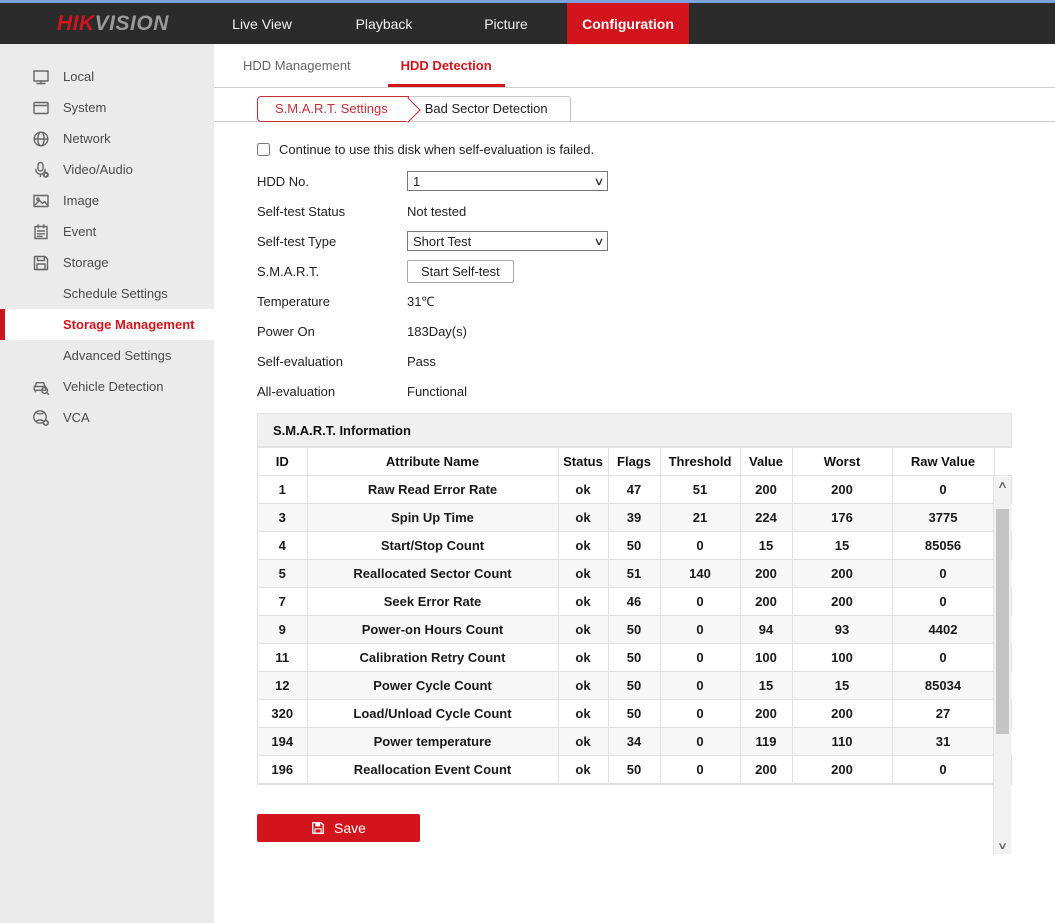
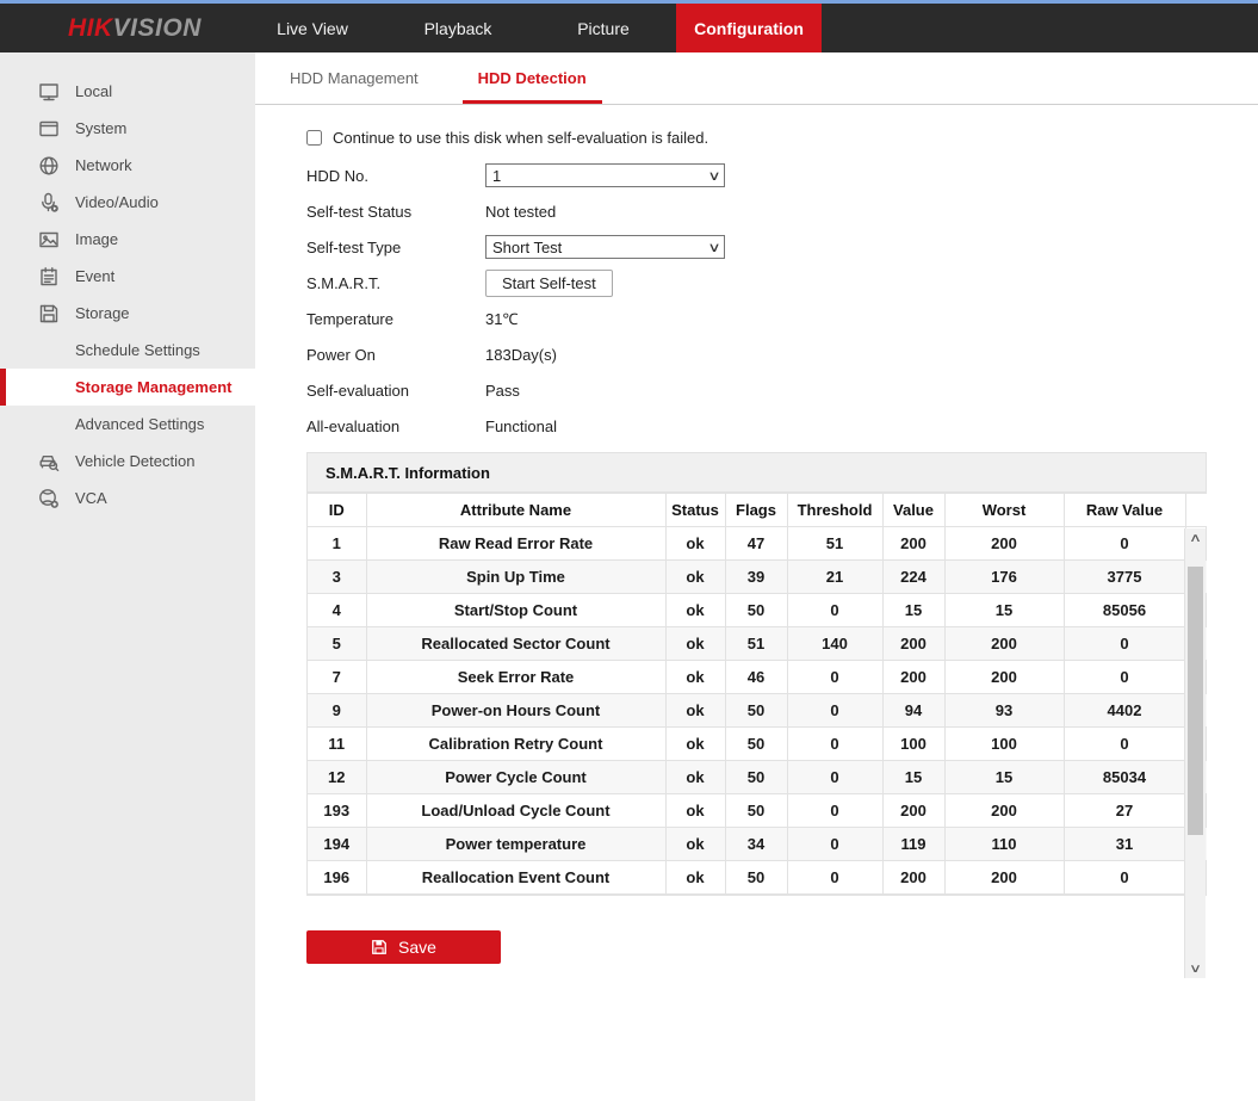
  HIK
  VISION
  Live View
  Playback
  Picture
  Configuration
  Local
  System
  Network
  Video/Audio
  Image
  Event
  Storage
  Schedule Settings
  Storage Management
  Advanced Settings
  Vehicle Detection
  VCA
  HDD Management
  HDD Detection
- S.M.A.R.T. Settings
- Bad Sector Detection
  Continue to use this disk when self-evaluation is failed.
  HDD No.
  1
  ∨
  Self-test Status
  Not tested
  Self-test Type
  Short Test
  ∨
  S.M.A.R.T.
  Start Self-test
  Temperature
  31℃
  Power On
  183Day(s)
  Self-evaluation
  Pass
  All-evaluation
  Functional
  S.M.A.R.T. Information
  ID	Attribute Name	Status	Flags	Threshold	Value	Worst	Raw Value
  1	Raw Read Error Rate	ok	47	51	200	200	0
  3	Spin Up Time	ok	39	21	224	176	3775
  4	Start/Stop Count	ok	50	0	15	15	85056
  5	Reallocated Sector Count	ok	51	140	200	200	0
  7	Seek Error Rate	ok	46	0	200	200	0
  9	Power-on Hours Count	ok	50	0	94	93	4402
  11	Calibration Retry Count	ok	50	0	100	100	0
  12	Power Cycle Count	ok	50	0	15	15	85034
- 320	Load/Unload Cycle Count	ok	50	0	200	200	27
+ 193	Load/Unload Cycle Count	ok	50	0	200	200	27
  194	Power temperature	ok	34	0	119	110	31
  196	Reallocation Event Count	ok	50	0	200	200	0
  ∧
  ∨
  Save
